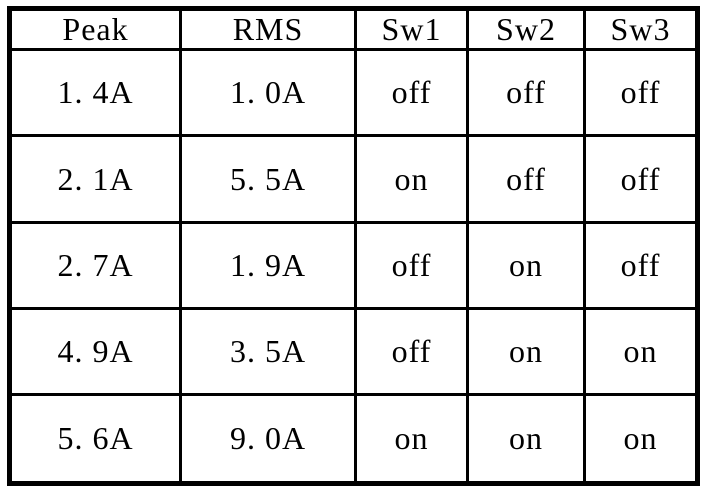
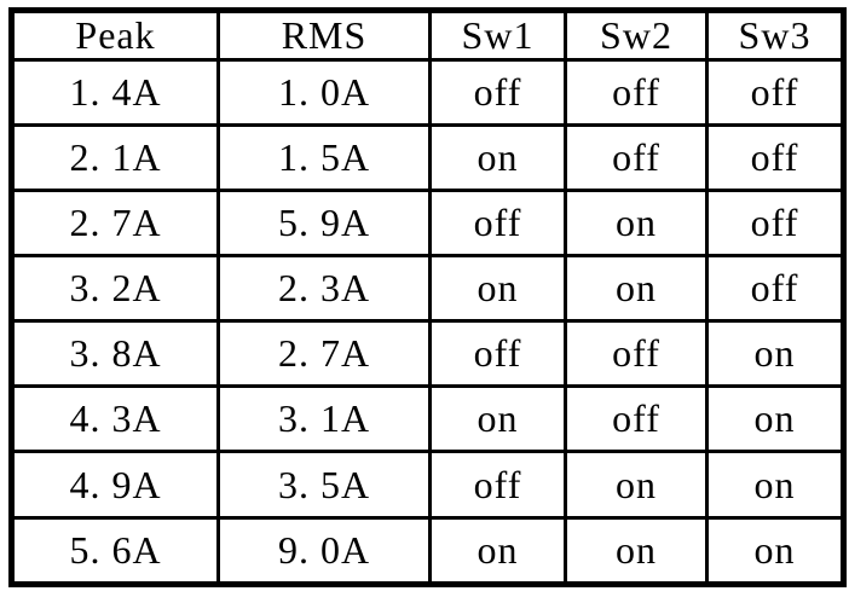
  Peak	RMS	Sw1	Sw2	Sw3
  1. 4A	1. 0A	off	off	off
- 2. 1A	5. 5A	on	off	off
+ 2. 1A	1. 5A	on	off	off
- 2. 7A	1. 9A	off	on	off
+ 2. 7A	5. 9A	off	on	off
+ 3. 2A	2. 3A	on	on	off
+ 3. 8A	2. 7A	off	off	on
+ 4. 3A	3. 1A	on	off	on
  4. 9A	3. 5A	off	on	on
  5. 6A	9. 0A	on	on	on
